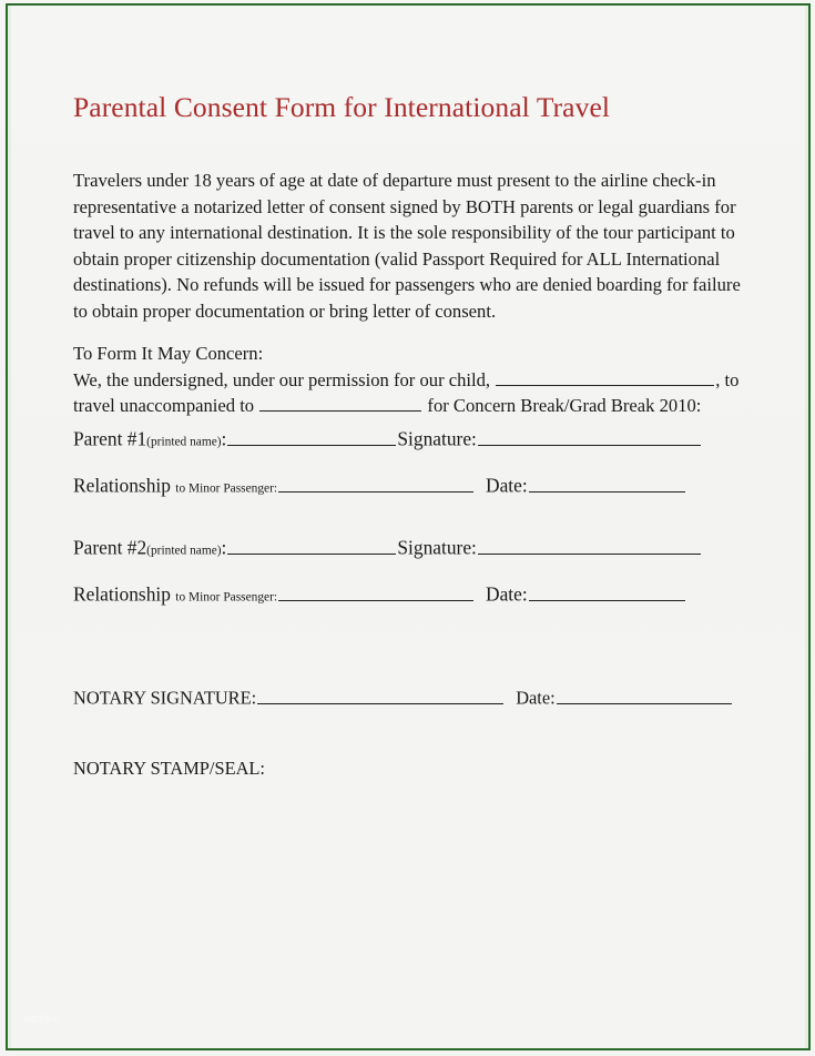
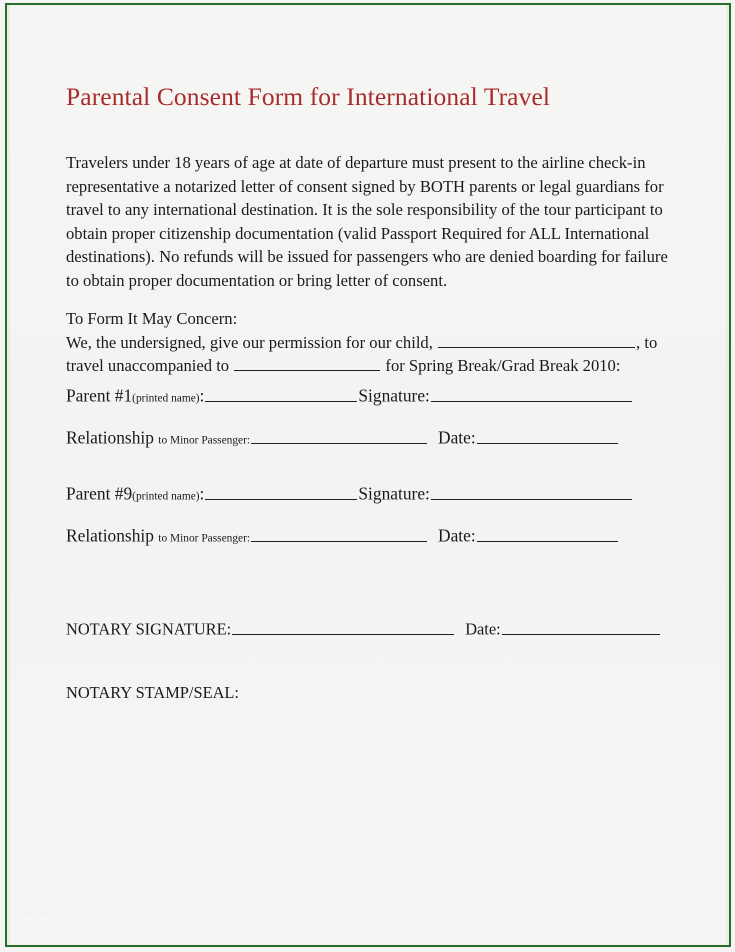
  Parental Consent Form for International Travel
  Travelers under 18 years of age at date of departure must present to the airline check-in representative a notarized letter of consent signed by BOTH parents or legal guardians for travel to any international destination. It is the sole responsibility of the tour participant to obtain proper citizenship documentation (valid Passport Required for ALL International destinations). No refunds will be issued for passengers who are denied boarding for failure to obtain proper documentation or bring letter of consent.
  To Form It May Concern:
- We, the undersigned, under our permission for our child, , to
+ We, the undersigned, give our permission for our child, , to
- travel unaccompanied to for Concern Break/Grad Break 2010:
+ travel unaccompanied to for Spring Break/Grad Break 2010:
  Parent #1(printed name): Signature:
  Relationship to Minor Passenger: Date:
- Parent #2(printed name): Signature:
+ Parent #9(printed name): Signature:
  Relationship to Minor Passenger: Date:
  NOTARY SIGNATURE: Date:
  NOTARY STAMP/SEAL:
